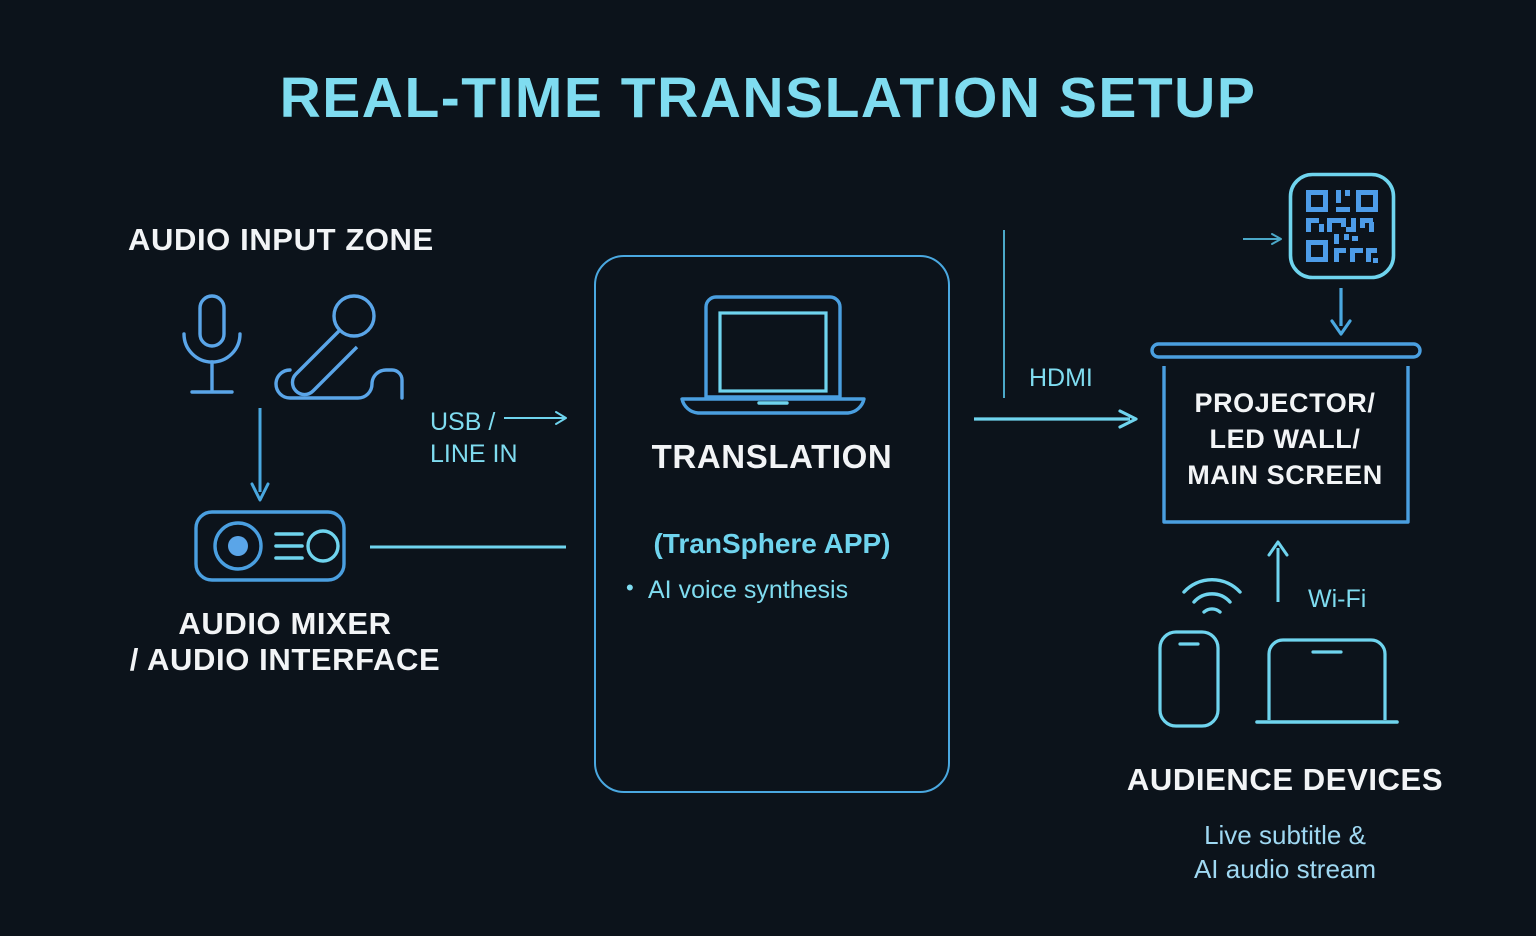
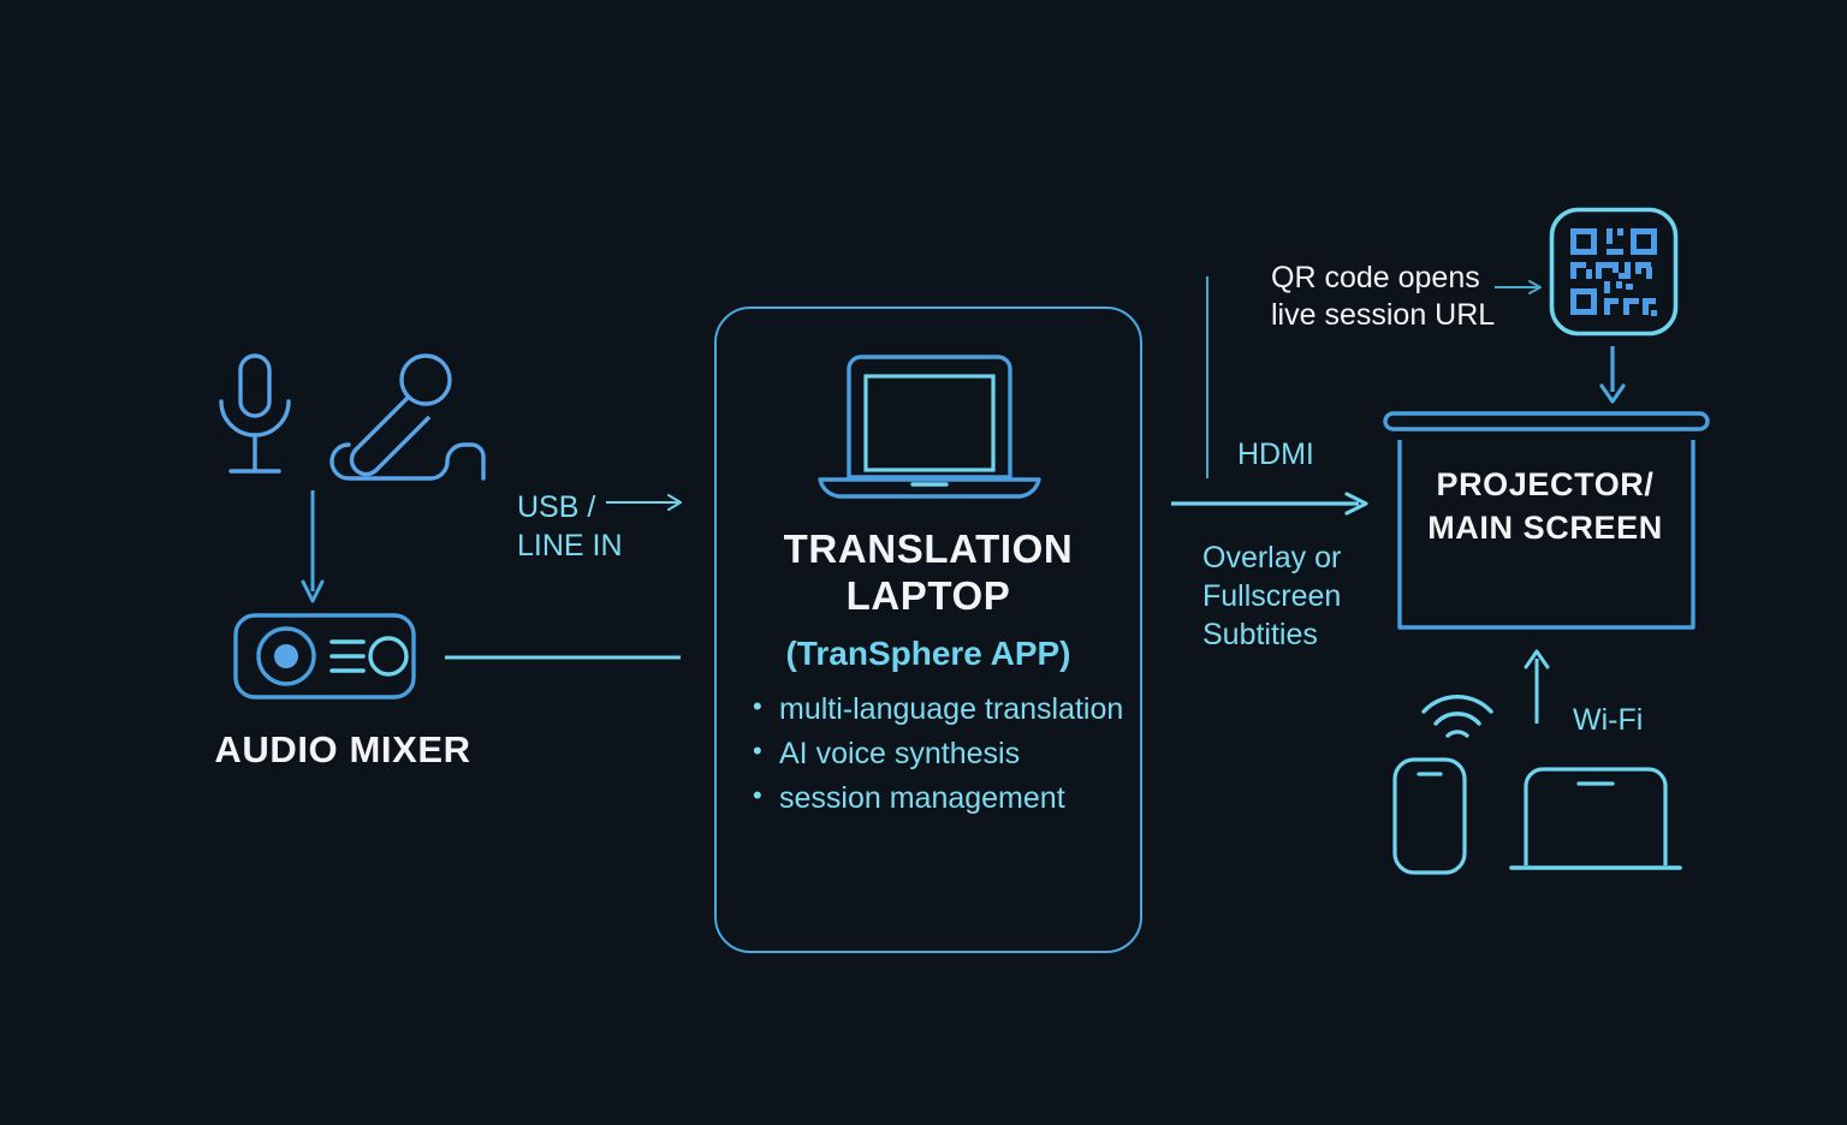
- REAL-TIME TRANSLATION SETUP
- AUDIO INPUT ZONE
  AUDIO MIXER
- / AUDIO INTERFACE
  USB /
  LINE IN
  TRANSLATION
+ LAPTOP
  (TranSphere APP)
+ multi-language translation
  AI voice synthesis
+ session management
+ QR code opens
+ live session URL
  HDMI
+ Overlay or
+ Fullscreen
+ Subtities
  PROJECTOR/
- LED WALL/
  MAIN SCREEN
  Wi-Fi
- AUDIENCE DEVICES
- Live subtitle &
- AI audio stream
